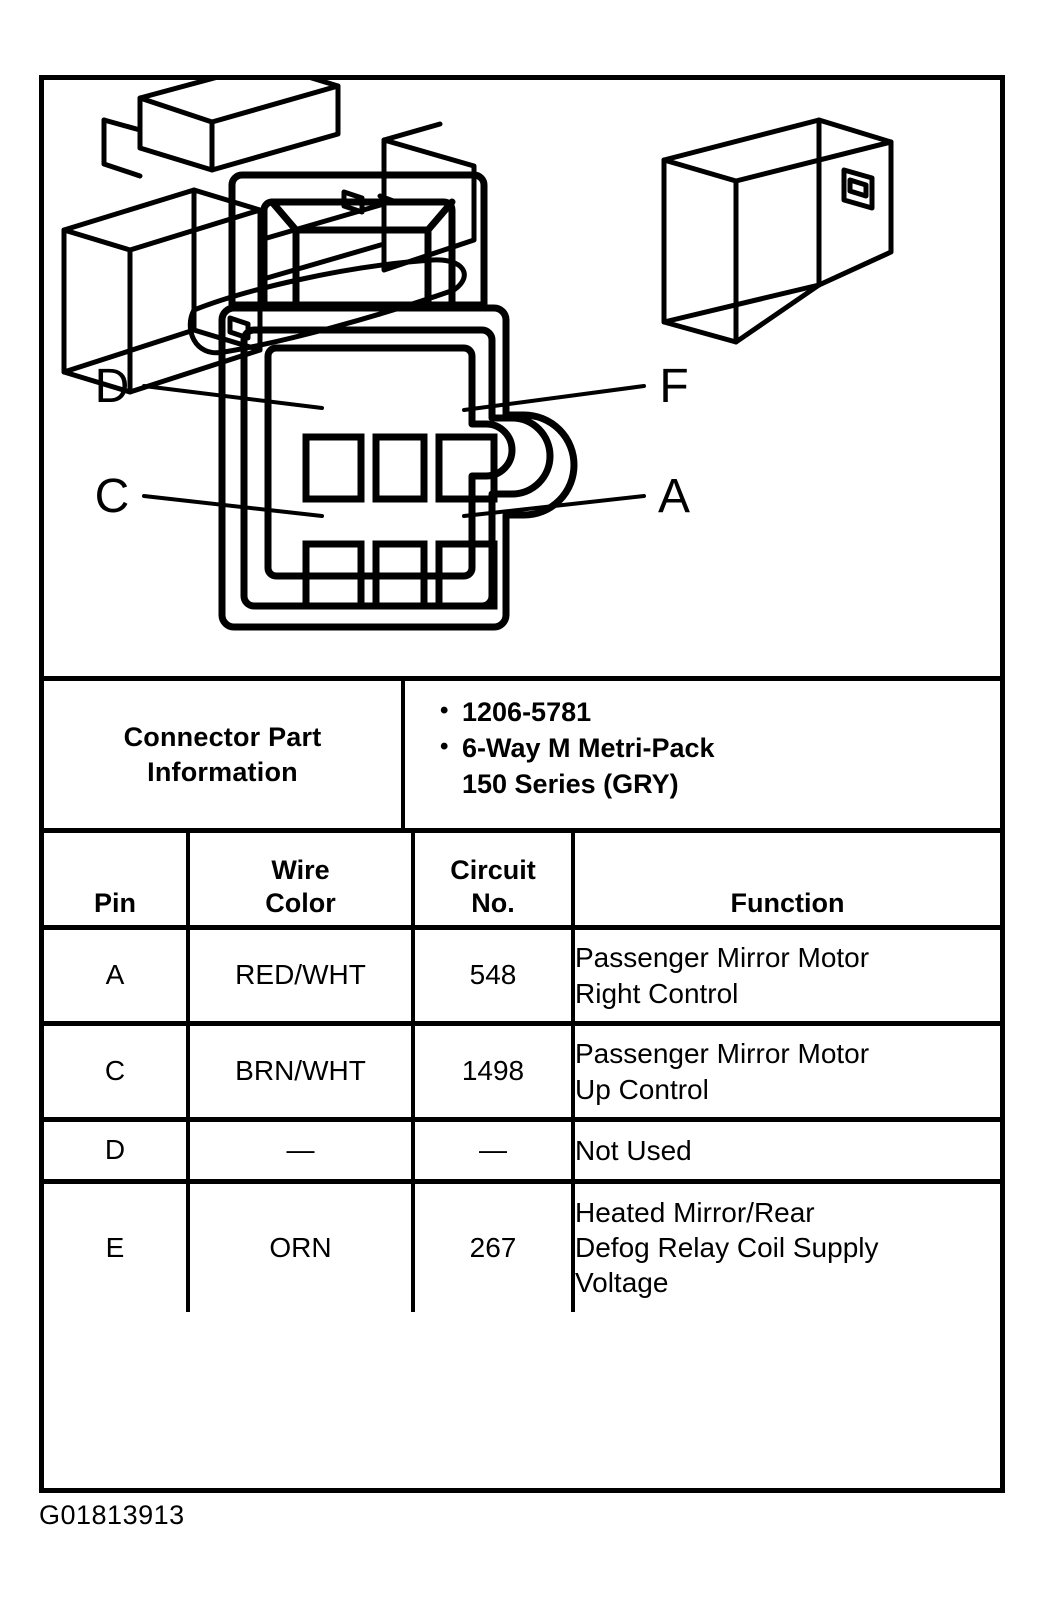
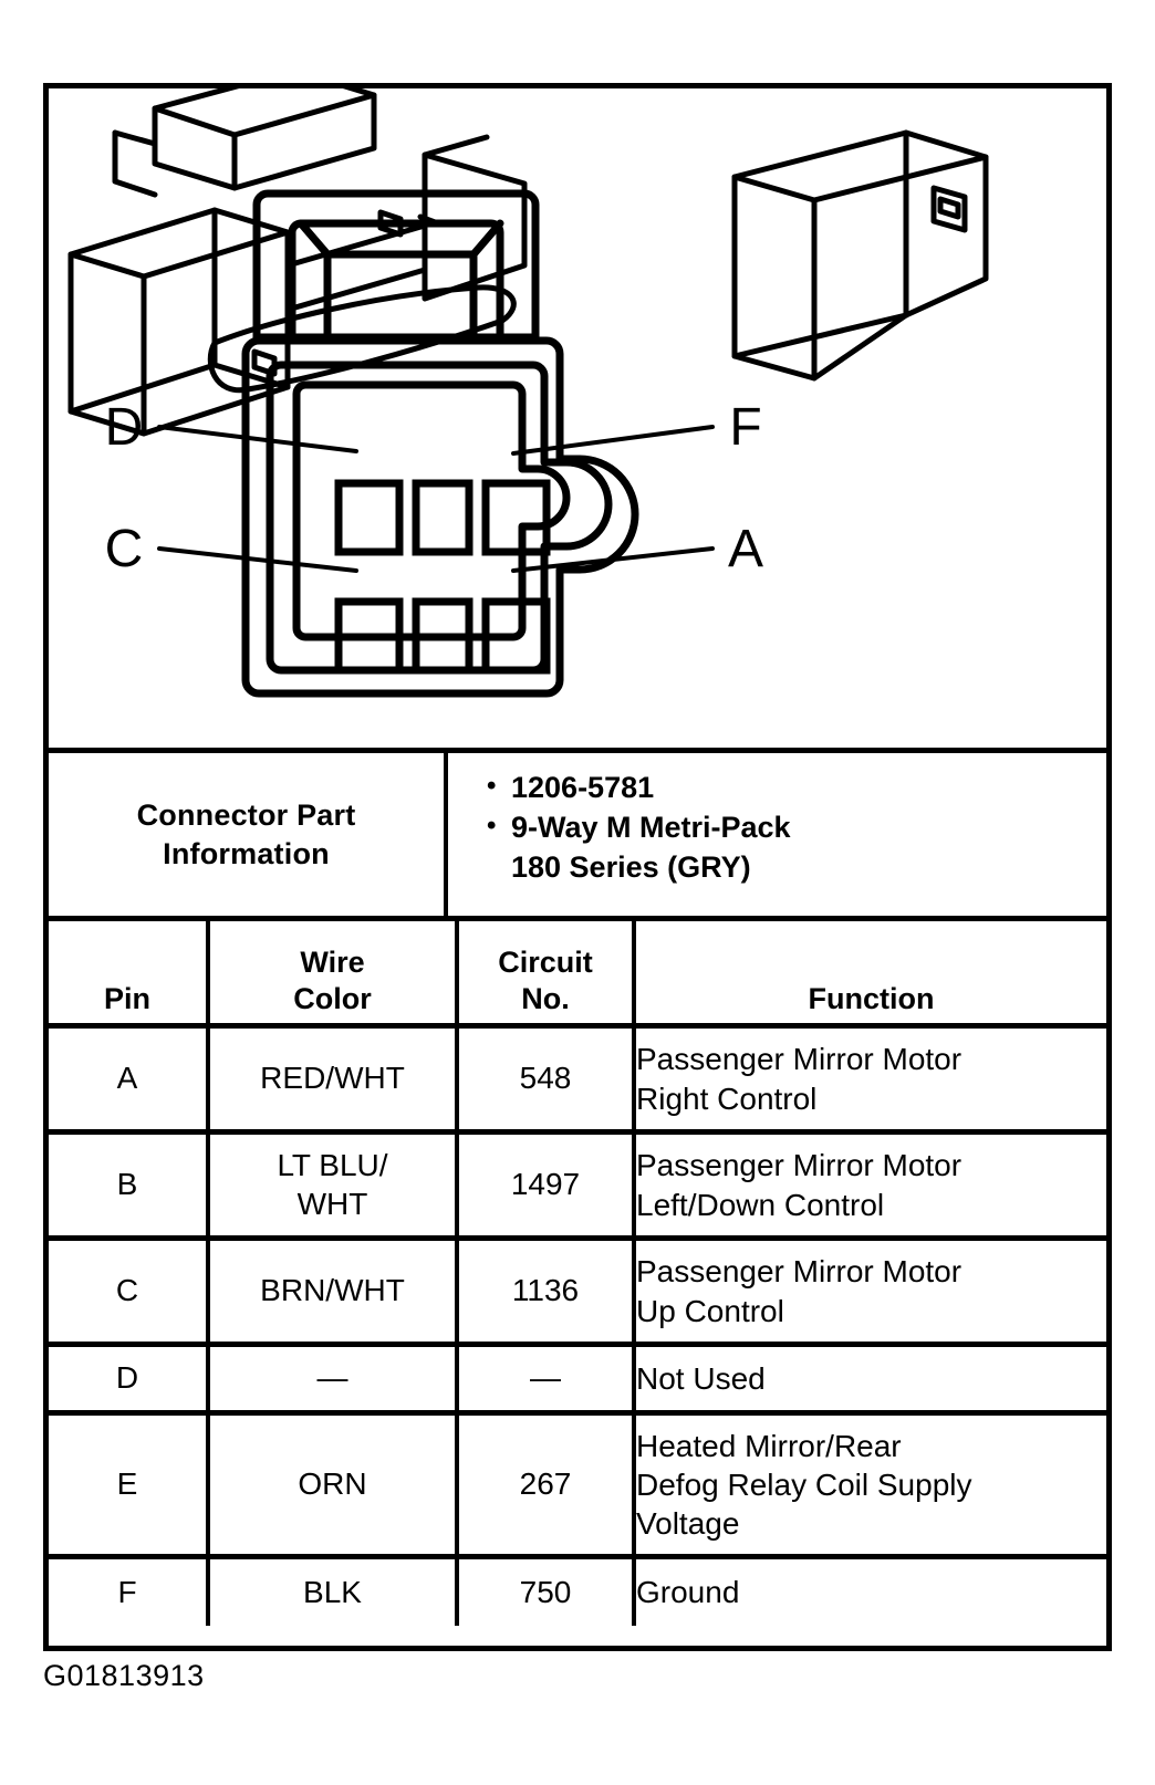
  D
  F
  C
  A
  Connector Part
  Information
  •
  1206-5781
  •
- 6-Way M Metri-Pack
+ 9-Way M Metri-Pack
- 150 Series (GRY)
+ 180 Series (GRY)
  Pin	Wire Color	Circuit No.	Function
  A	RED/WHT	548	Passenger Mirror Motor Right Control
+ B	LT BLU/ WHT	1497	Passenger Mirror Motor Left/Down Control
- C	BRN/WHT	1498	Passenger Mirror Motor Up Control
+ C	BRN/WHT	1136	Passenger Mirror Motor Up Control
  D	—	—	Not Used
  E	ORN	267	Heated Mirror/Rear Defog Relay Coil Supply Voltage
+ F	BLK	750	Ground
  G01813913
